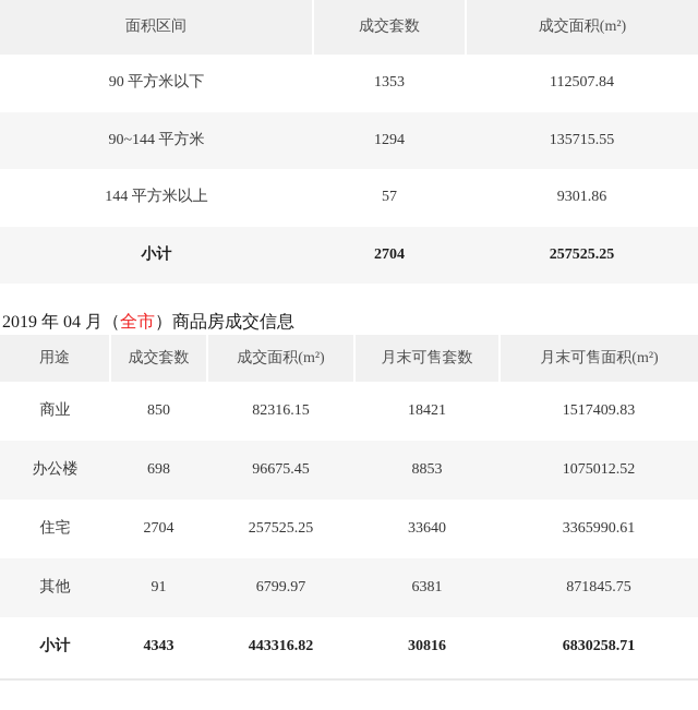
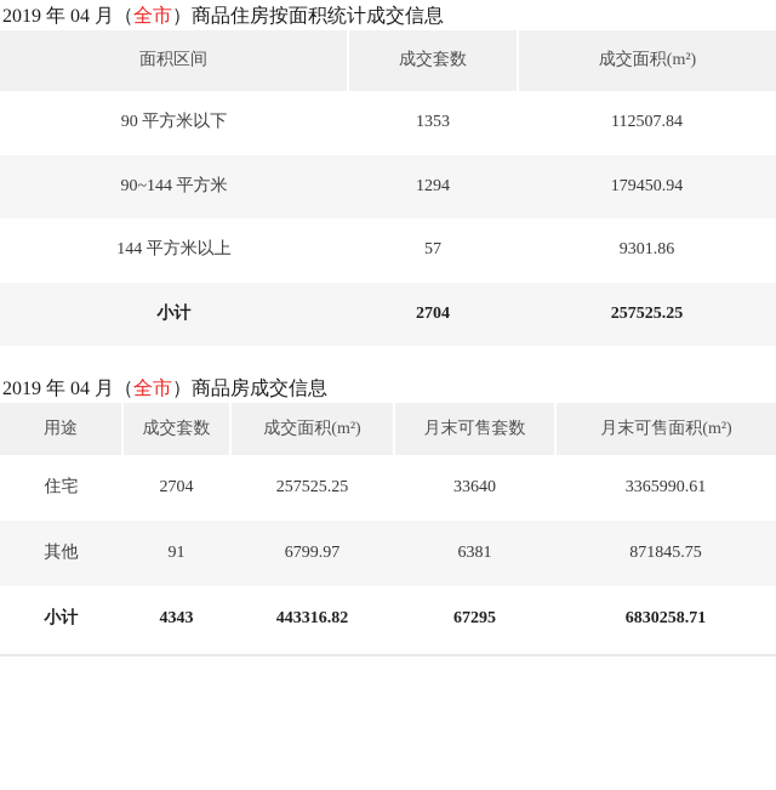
+ 2019 年 04 月（全市）商品住房按面积统计成交信息
  面积区间	成交套数	成交面积(m²)
  90 平方米以下	1353	112507.84
- 90~144 平方米	1294	135715.55
+ 90~144 平方米	1294	179450.94
  144 平方米以上	57	9301.86
  小计	2704	257525.25
  2019 年 04 月（全市）商品房成交信息
  用途	成交套数	成交面积(m²)	月末可售套数	月末可售面积(m²)
- 商业	850	82316.15	18421	1517409.83
- 办公楼	698	96675.45	8853	1075012.52
  住宅	2704	257525.25	33640	3365990.61
  其他	91	6799.97	6381	871845.75
- 小计	4343	443316.82	30816	6830258.71
+ 小计	4343	443316.82	67295	6830258.71
